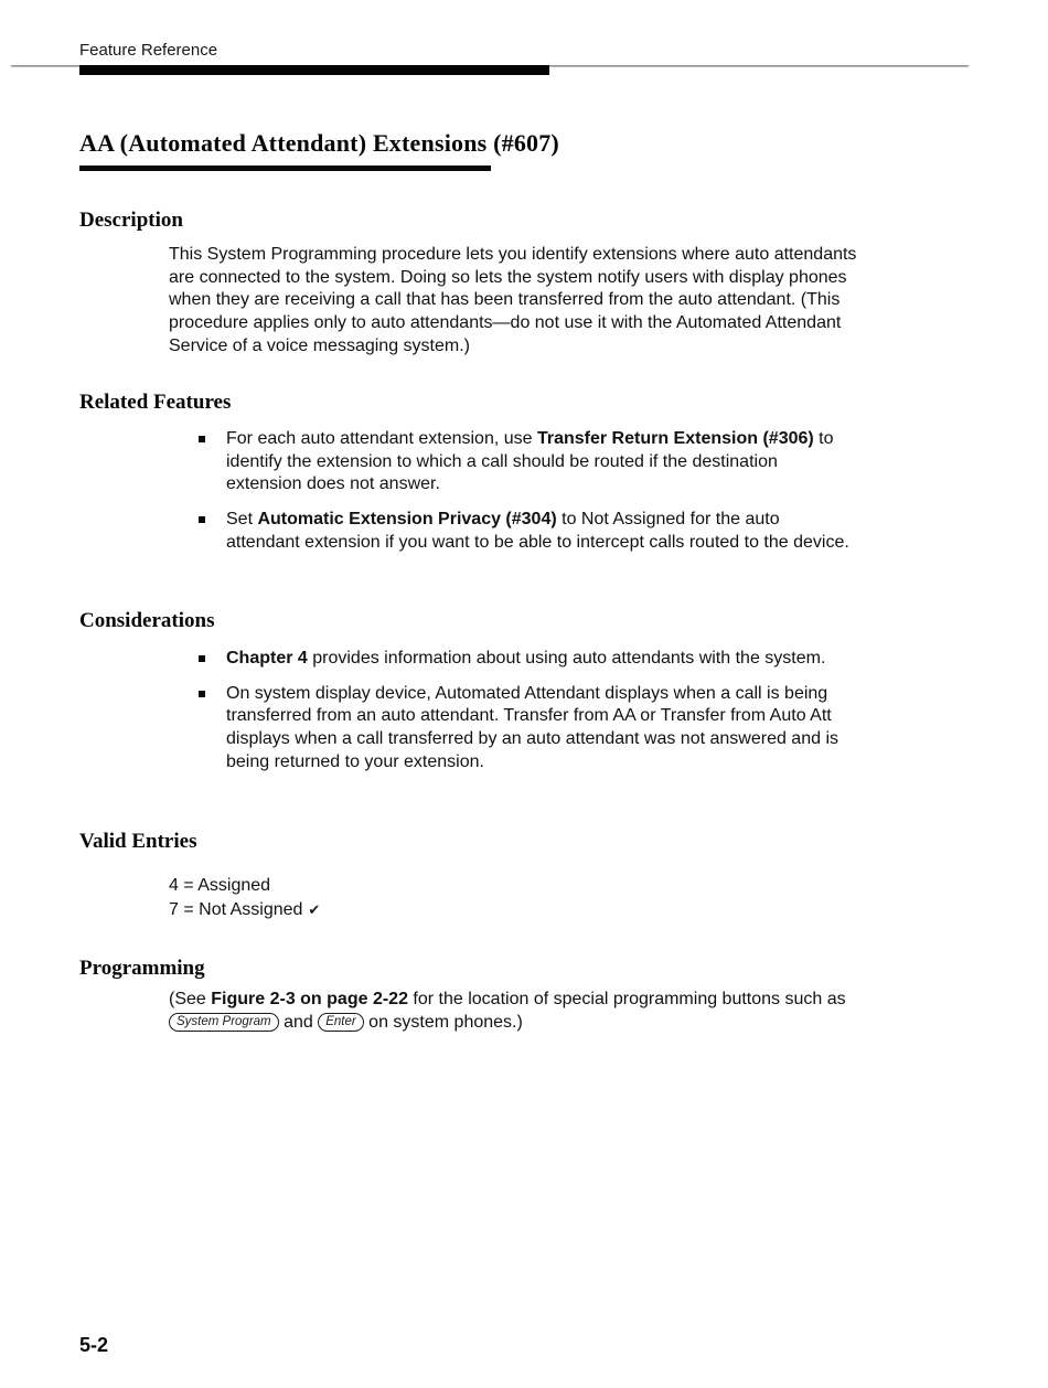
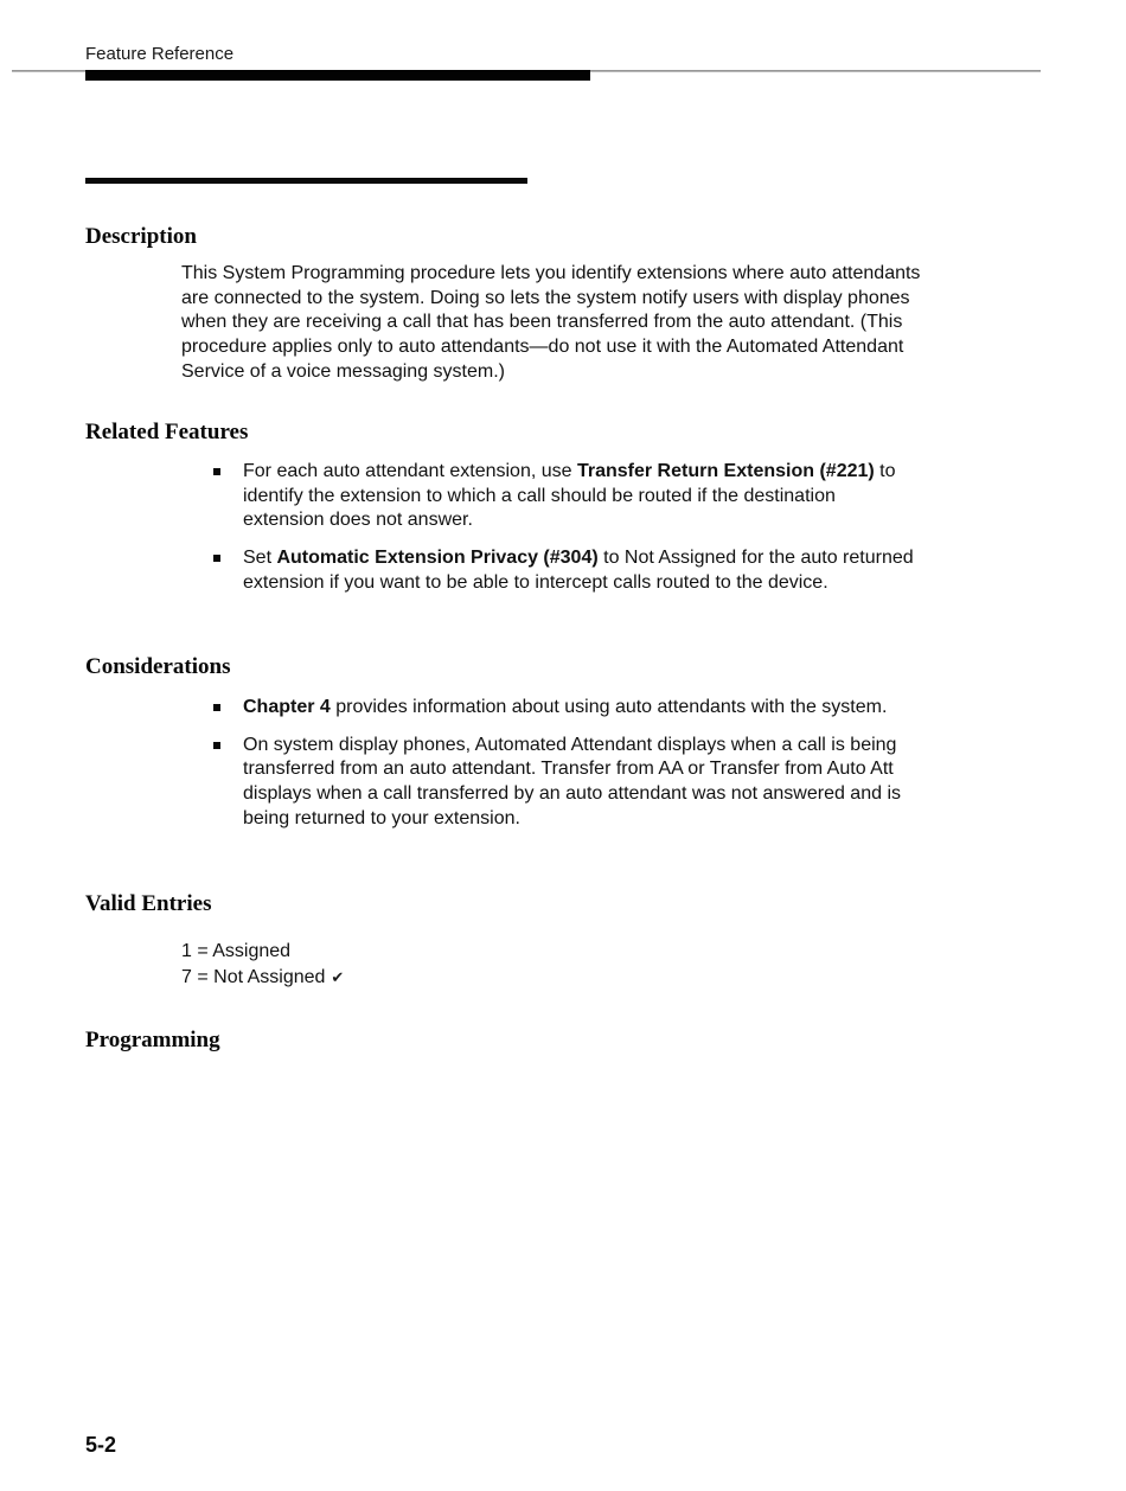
  Feature Reference
- AA (Automated Attendant) Extensions (#607)
  Description
  This System Programming procedure lets you identify extensions where auto attendants are connected to the system. Doing so lets the system notify users with display phones when they are receiving a call that has been transferred from the auto attendant. (This procedure applies only to auto attendants—do not use it with the Automated Attendant Service of a voice messaging system.)
  Related Features
- For each auto attendant extension, use Transfer Return Extension (#306) to identify the extension to which a call should be routed if the destination extension does not answer.
+ For each auto attendant extension, use Transfer Return Extension (#221) to identify the extension to which a call should be routed if the destination extension does not answer.
- Set Automatic Extension Privacy (#304) to Not Assigned for the auto attendant extension if you want to be able to intercept calls routed to the device.
+ Set Automatic Extension Privacy (#304) to Not Assigned for the auto returned extension if you want to be able to intercept calls routed to the device.
  Considerations
  Chapter 4 provides information about using auto attendants with the system.
- On system display device, Automated Attendant displays when a call is being transferred from an auto attendant. Transfer from AA or Transfer from Auto Att displays when a call transferred by an auto attendant was not answered and is being returned to your extension.
+ On system display phones, Automated Attendant displays when a call is being transferred from an auto attendant. Transfer from AA or Transfer from Auto Att displays when a call transferred by an auto attendant was not answered and is being returned to your extension.
  Valid Entries
- 4 = Assigned
+ 1 = Assigned
  7 = Not Assigned ✔
  Programming
- (See Figure 2-3 on page 2-22 for the location of special programming buttons such as System Program and Enter on system phones.)
  5-2
